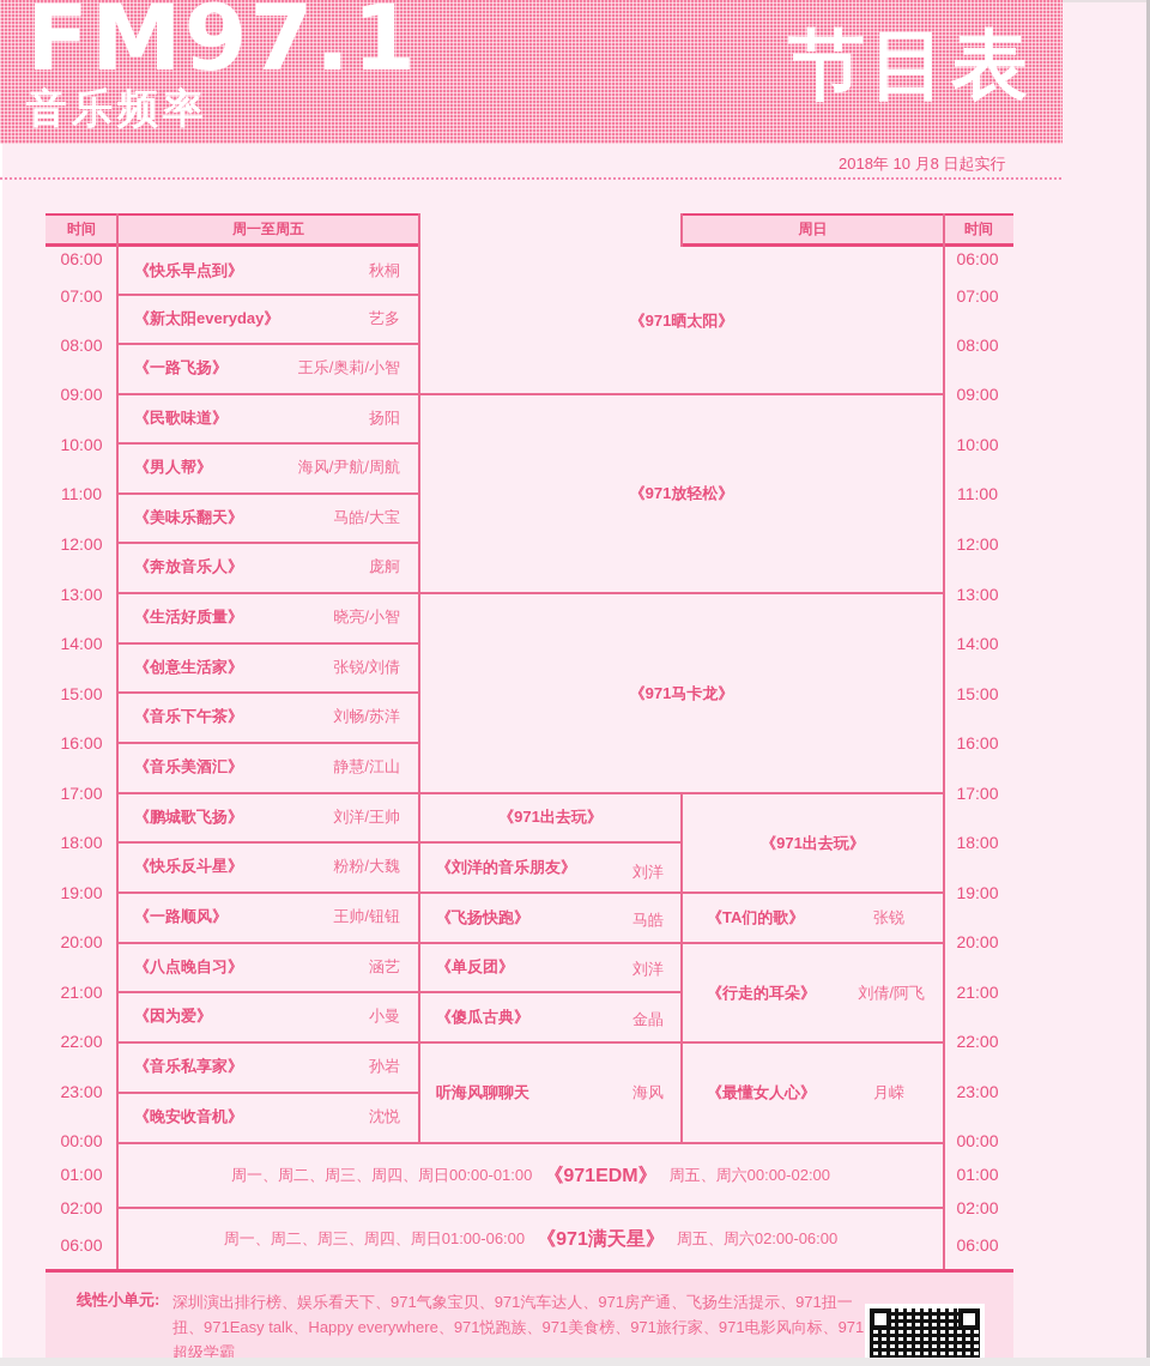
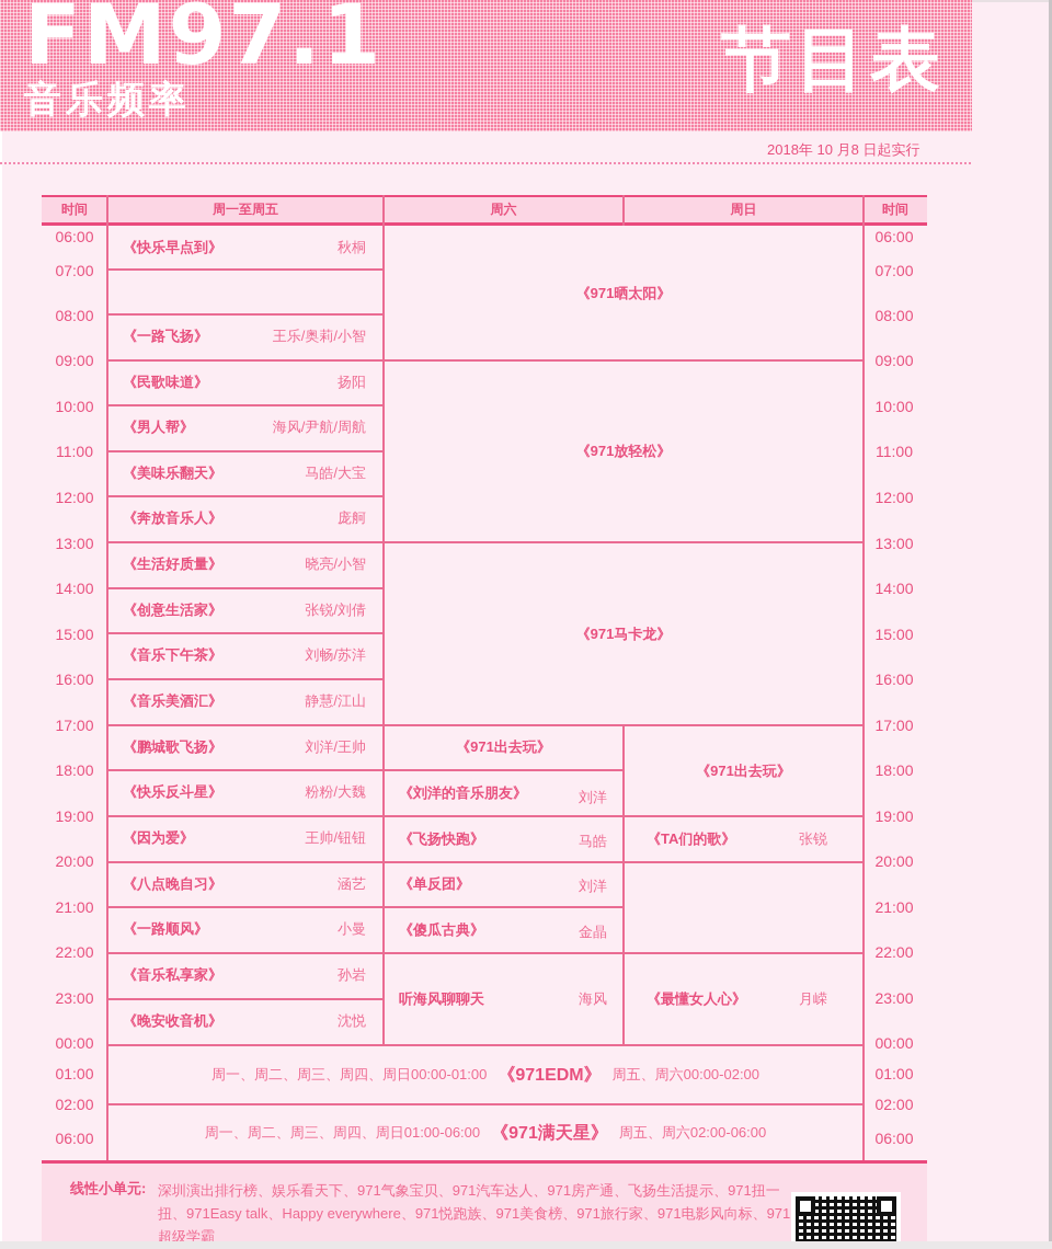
  FM97.1
  音乐频率
  节目表
  2018年 10 月8 日起实行
  时间
  周一至周五
+ 周六
  周日
  时间
  06:00
  07:00
  08:00
  09:00
  10:00
  11:00
  12:00
  13:00
  14:00
  15:00
  16:00
  17:00
  18:00
  19:00
  20:00
  21:00
  22:00
  23:00
  00:00
  01:00
  02:00
  06:00
  06:00
  07:00
  08:00
  09:00
  10:00
  11:00
  12:00
  13:00
  14:00
  15:00
  16:00
  17:00
  18:00
  19:00
  20:00
  21:00
  22:00
  23:00
  00:00
  01:00
  02:00
  06:00
  《快乐早点到》
  秋桐
- 《新太阳everyday》
- 艺多
  《一路飞扬》
  王乐/奥莉/小智
  《民歌味道》
  扬阳
  《男人帮》
  海风/尹航/周航
  《美味乐翻天》
  马皓/大宝
  《奔放音乐人》
  庞舸
  《生活好质量》
  晓亮/小智
  《创意生活家》
  张锐/刘倩
  《音乐下午茶》
  刘畅/苏洋
  《音乐美酒汇》
  静慧/江山
  《鹏城歌飞扬》
  刘洋/王帅
  《快乐反斗星》
  粉粉/大魏
- 《一路顺风》
+ 《因为爱》
  王帅/钮钮
  《八点晚自习》
  涵艺
- 《因为爱》
+ 《一路顺风》
  小曼
  《音乐私享家》
  孙岩
  《晚安收音机》
  沈悦
  《971晒太阳》
  《971放轻松》
  《971马卡龙》
  《971出去玩》
  《刘洋的音乐朋友》
  刘洋
  《飞扬快跑》
  马皓
  《单反团》
  刘洋
  《傻瓜古典》
  金晶
  听海风聊聊天
  海风
  《971出去玩》
  《TA们的歌》
  张锐
- 《行走的耳朵》
- 刘倩/阿飞
  《最懂女人心》
  月嵘
  周一、周二、周三、周四、周日00:00-01:00
  《971EDM》
  周五、周六00:00-02:00
  周一、周二、周三、周四、周日01:00-06:00
  《971满天星》
  周五、周六02:00-06:00
  线性小单元:
  深圳演出排行榜、娱乐看天下、971气象宝贝、971汽车达人、971房产通、飞扬生活提示、971扭一扭、971Easy talk、Happy everywhere、971悦跑族、971美食榜、971旅行家、971电影风向标、971超级学霸
